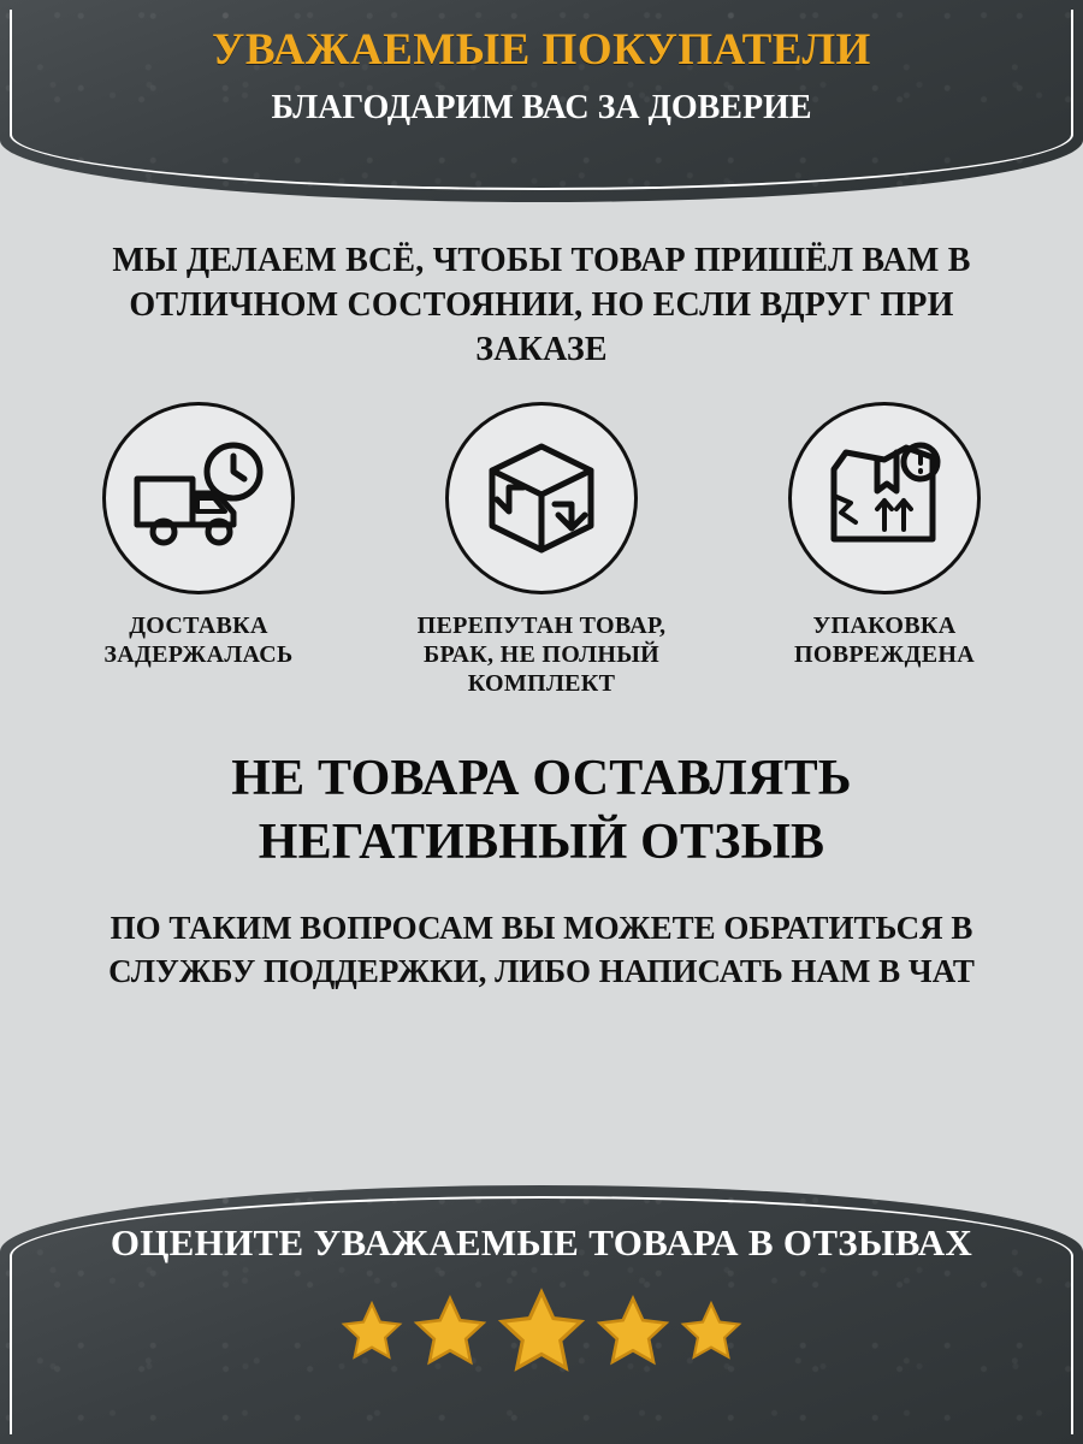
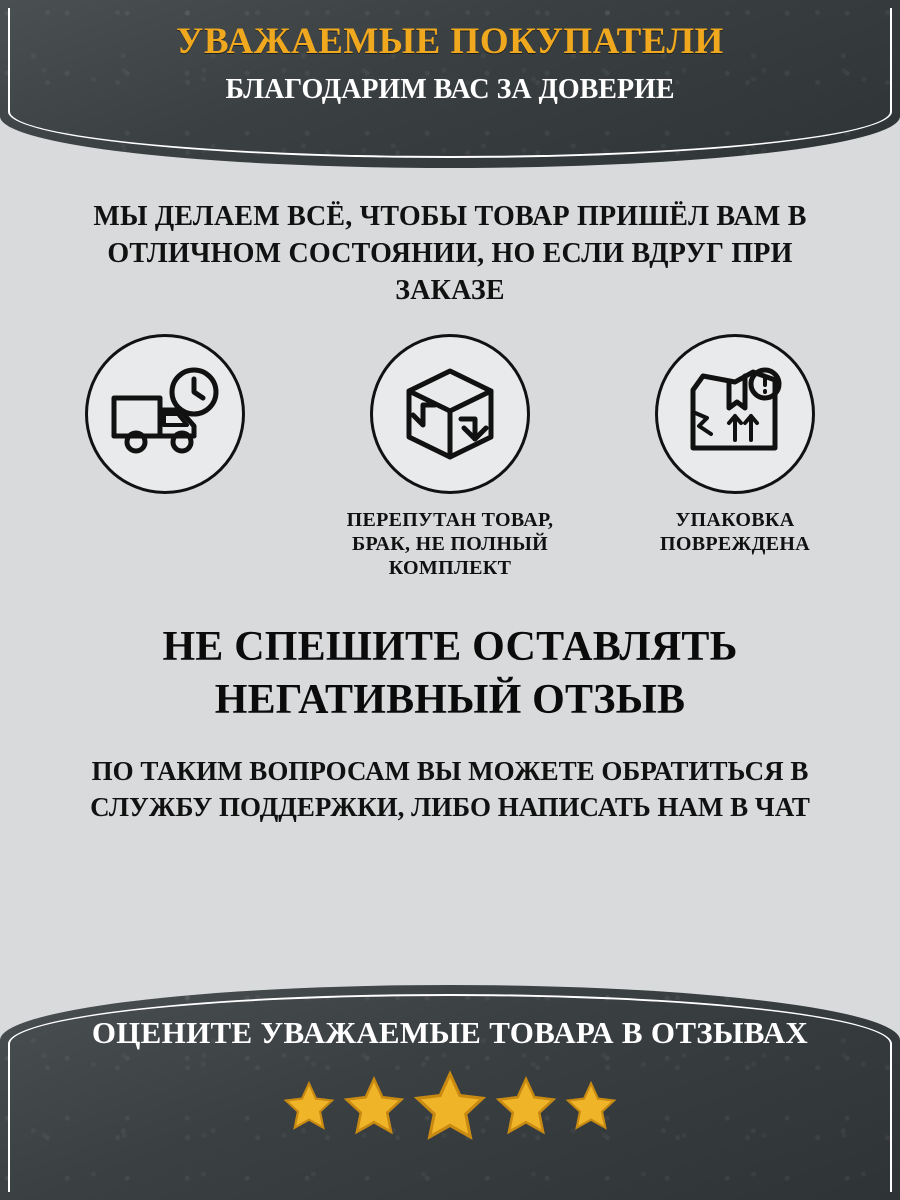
  УВАЖАЕМЫЕ ПОКУПАТЕЛИ
  БЛАГОДАРИМ ВАС ЗА ДОВЕРИЕ
  МЫ ДЕЛАЕМ ВСЁ, ЧТОБЫ ТОВАР ПРИШЁЛ ВАМ В ОТЛИЧНОМ СОСТОЯНИИ, НО ЕСЛИ ВДРУГ ПРИ ЗАКАЗЕ
- ДОСТАВКА ЗАДЕРЖАЛАСЬ
  ПЕРЕПУТАН ТОВАР, БРАК, НЕ ПОЛНЫЙ КОМПЛЕКТ
  УПАКОВКА ПОВРЕЖДЕНА
- НЕ ТОВАРА ОСТАВЛЯТЬ НЕГАТИВНЫЙ ОТЗЫВ
+ НЕ СПЕШИТЕ ОСТАВЛЯТЬ НЕГАТИВНЫЙ ОТЗЫВ
  ПО ТАКИМ ВОПРОСАМ ВЫ МОЖЕТЕ ОБРАТИТЬСЯ В СЛУЖБУ ПОДДЕРЖКИ, ЛИБО НАПИСАТЬ НАМ В ЧАТ
  ОЦЕНИТЕ УВАЖАЕМЫЕ ТОВАРА В ОТЗЫВАХ
